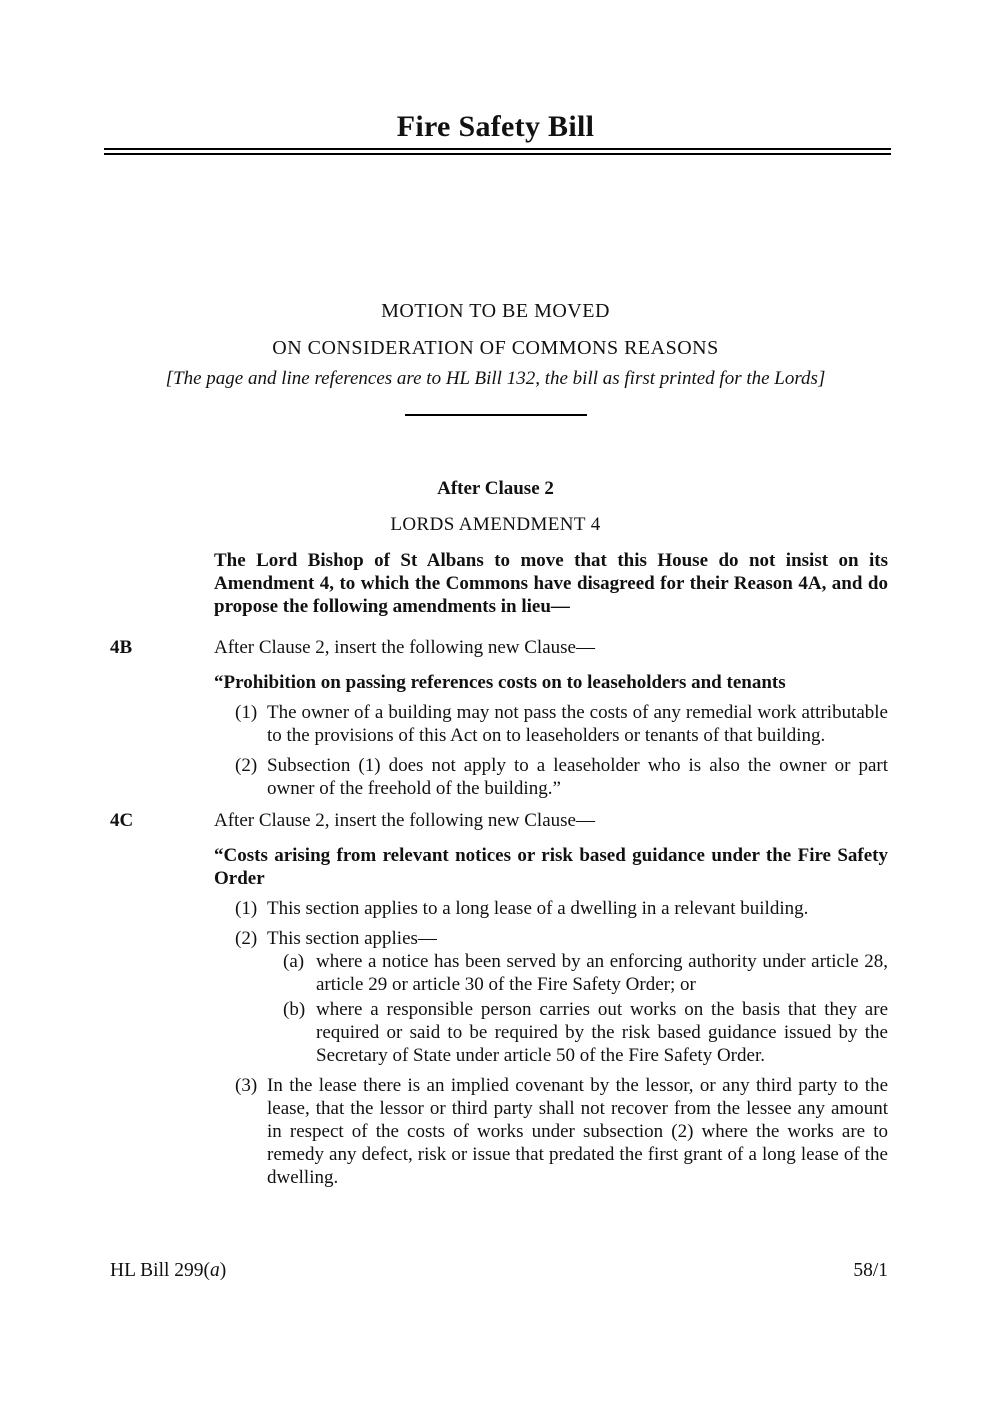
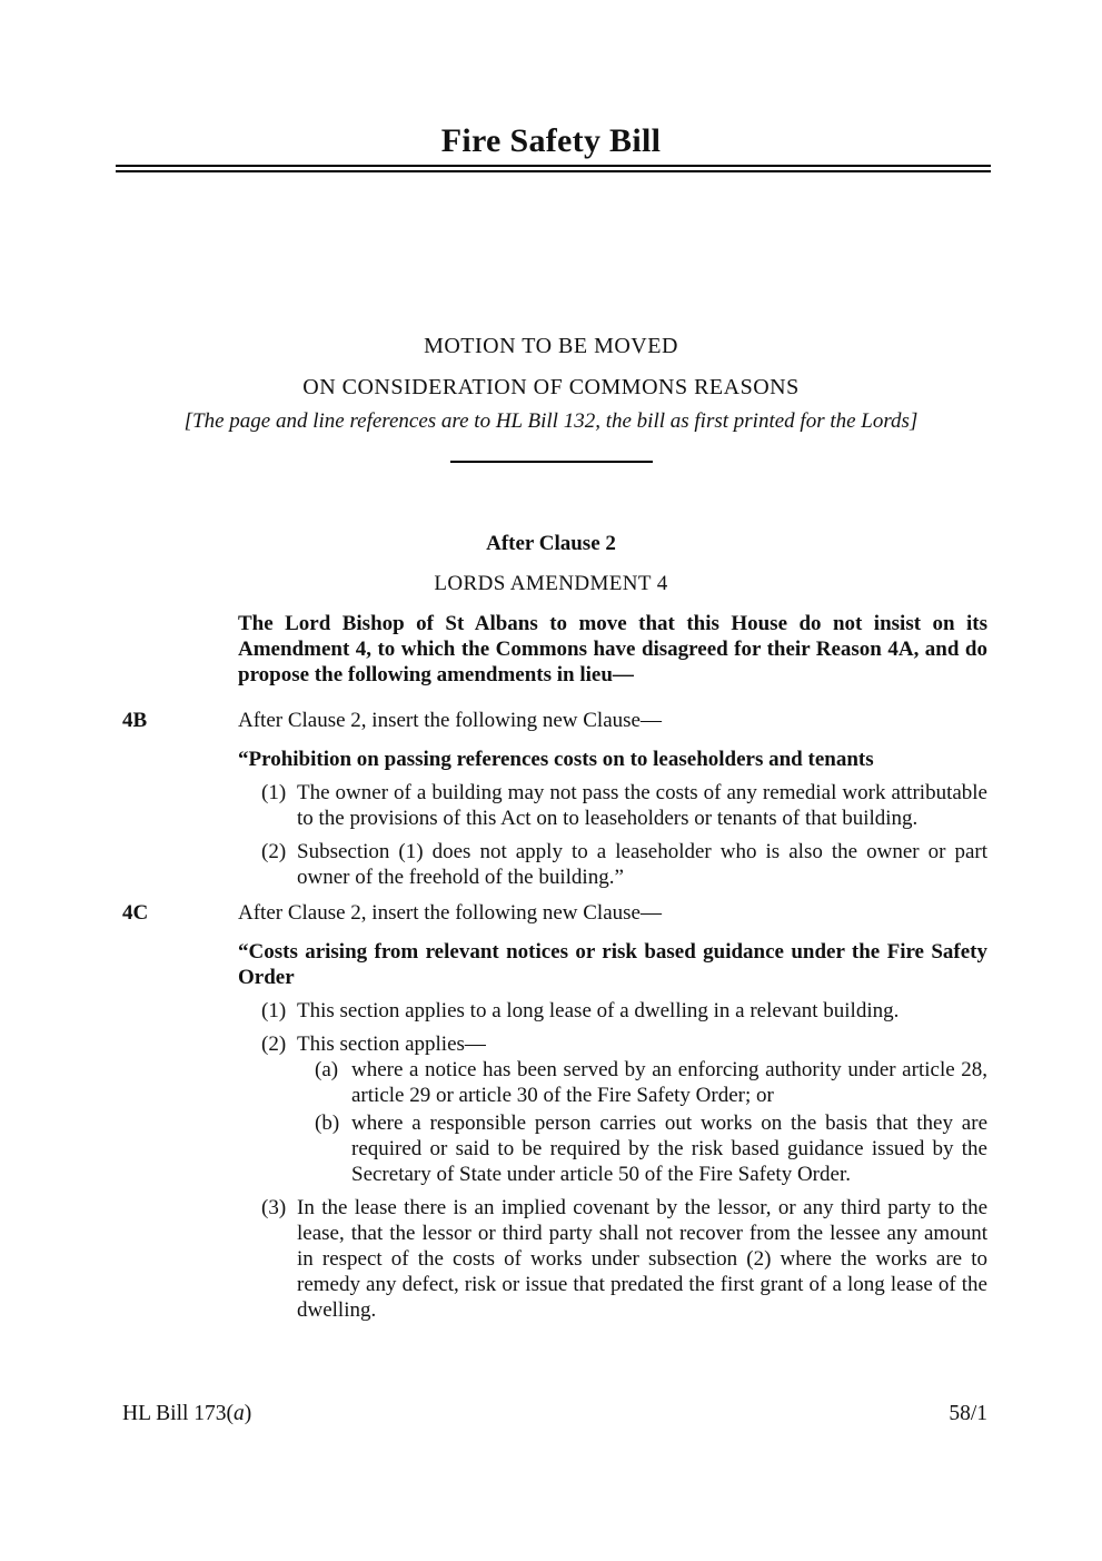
  Fire Safety Bill
  MOTION TO BE MOVED
  ON CONSIDERATION OF COMMONS REASONS
  [The page and line references are to HL Bill 132, the bill as first printed for the Lords]
  After Clause 2
  LORDS AMENDMENT 4
  The Lord Bishop of St Albans to move that this House do not insist on its Amendment 4, to which the Commons have disagreed for their Reason 4A, and do propose the following amendments in lieu—
  4B
  After Clause 2, insert the following new Clause—
  “Prohibition on passing references costs on to leaseholders and tenants
  (1)
  The owner of a building may not pass the costs of any remedial work attributable to the provisions of this Act on to leaseholders or tenants of that building.
  (2)
  Subsection (1) does not apply to a leaseholder who is also the owner or part owner of the freehold of the building.”
  4C
  After Clause 2, insert the following new Clause—
  “Costs arising from relevant notices or risk based guidance under the Fire Safety Order
  (1)
  This section applies to a long lease of a dwelling in a relevant building.
  (2)
  This section applies—
  (a)
  where a notice has been served by an enforcing authority under article 28, article 29 or article 30 of the Fire Safety Order; or
  (b)
  where a responsible person carries out works on the basis that they are required or said to be required by the risk based guidance issued by the Secretary of State under article 50 of the Fire Safety Order.
  (3)
  In the lease there is an implied covenant by the lessor, or any third party to the lease, that the lessor or third party shall not recover from the lessee any amount in respect of the costs of works under subsection (2) where the works are to remedy any defect, risk or issue that predated the first grant of a long lease of the dwelling.
- HL Bill 299(a)
+ HL Bill 173(a)
  58/1
